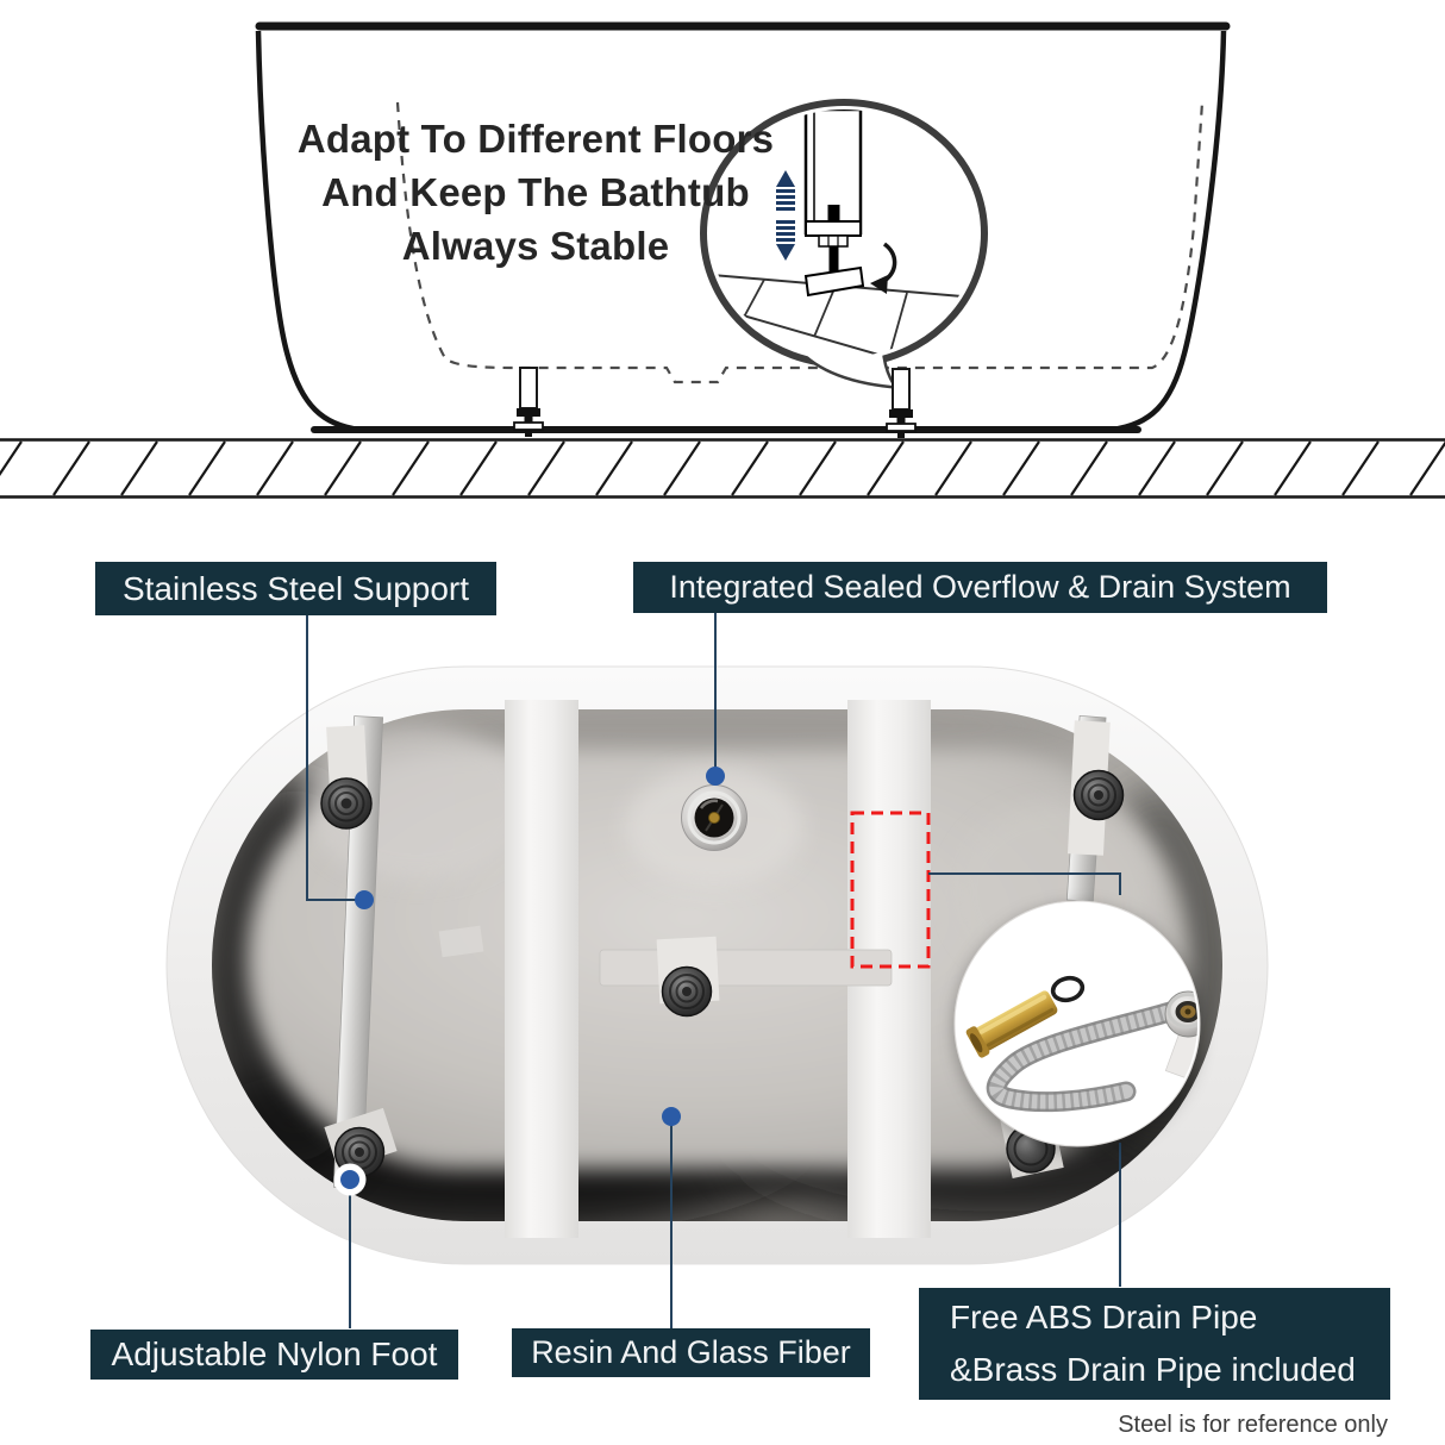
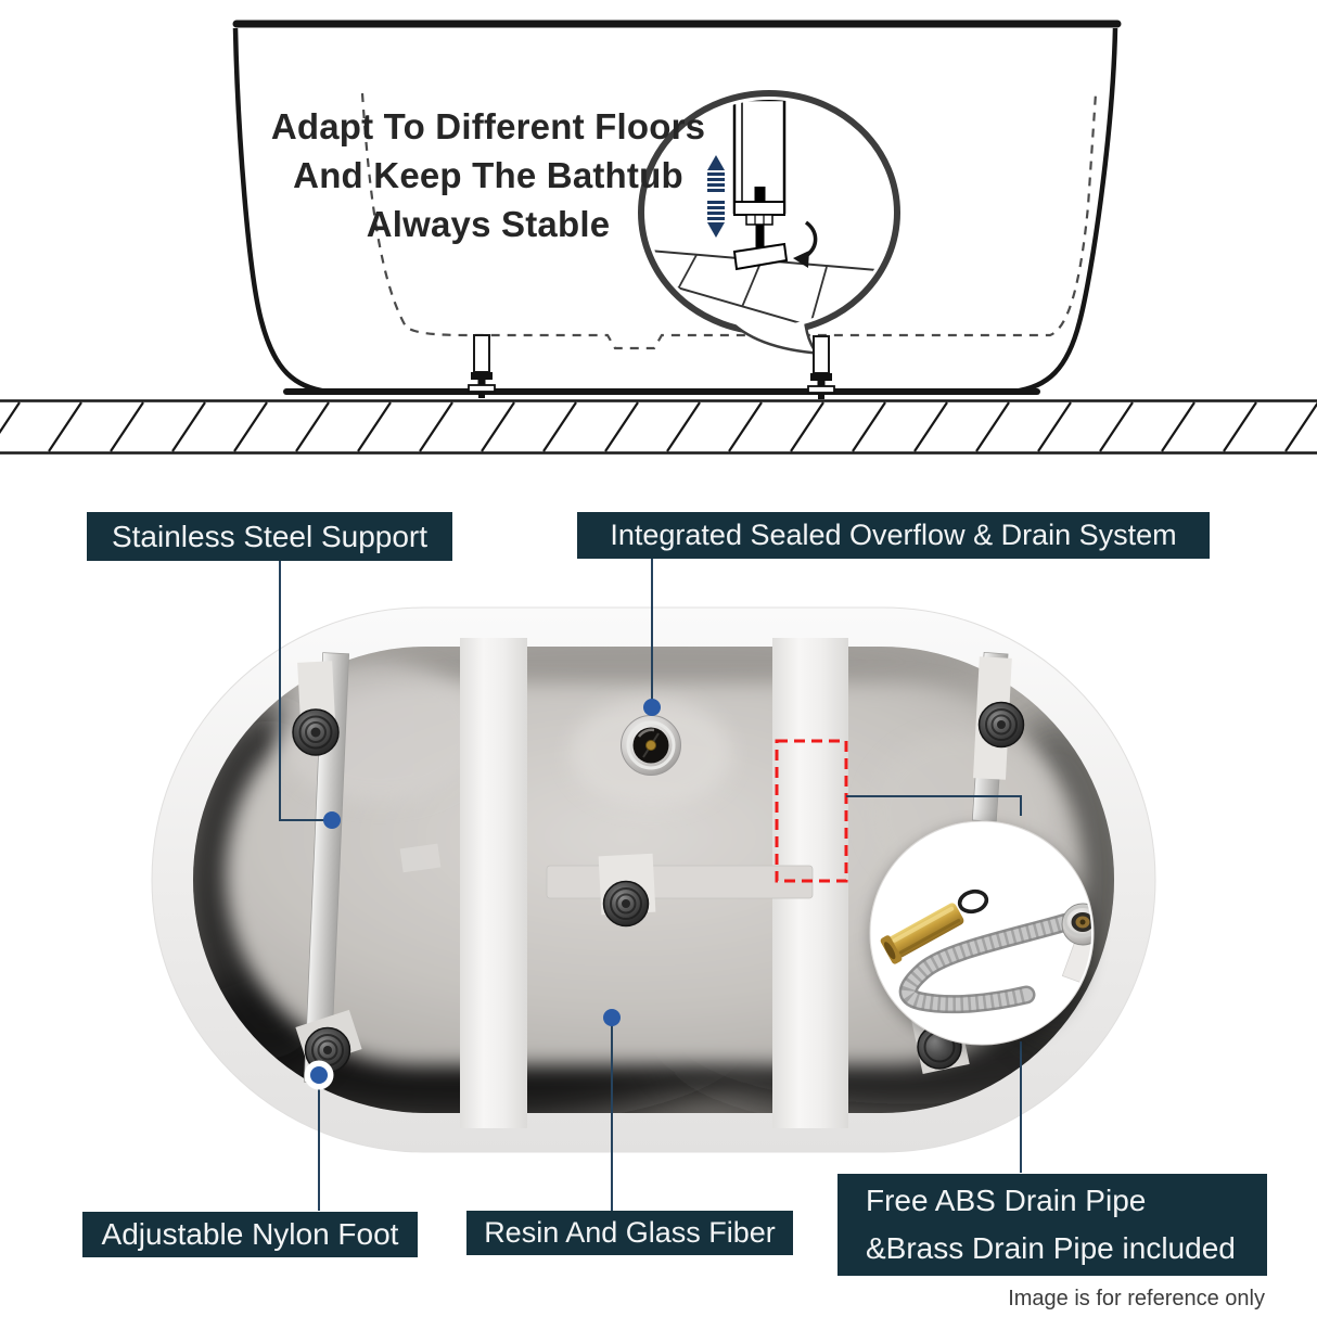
  Adapt To Different Floors
  And Keep The Bathtub
  Always Stable
  Stainless Steel Support
  Integrated Sealed Overflow & Drain System
  Adjustable Nylon Foot
  Resin And Glass Fiber
  Free ABS Drain Pipe
  &Brass Drain Pipe included
- Steel is for reference only
+ Image is for reference only
